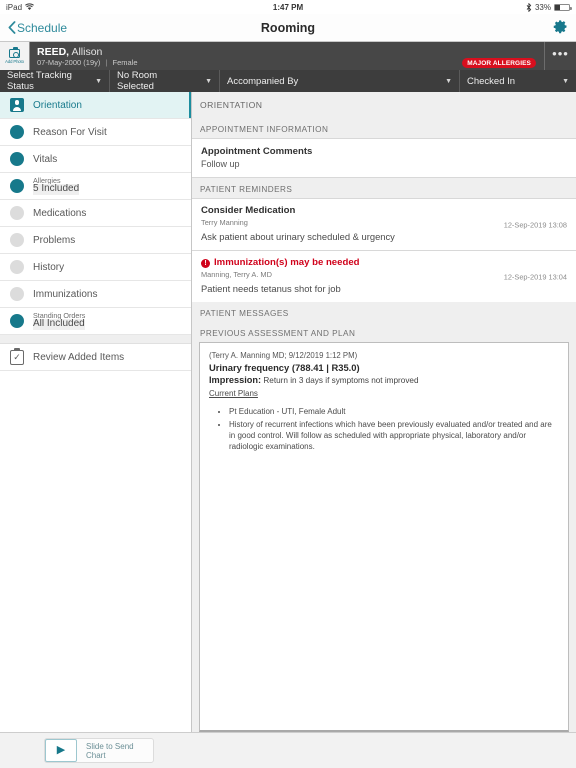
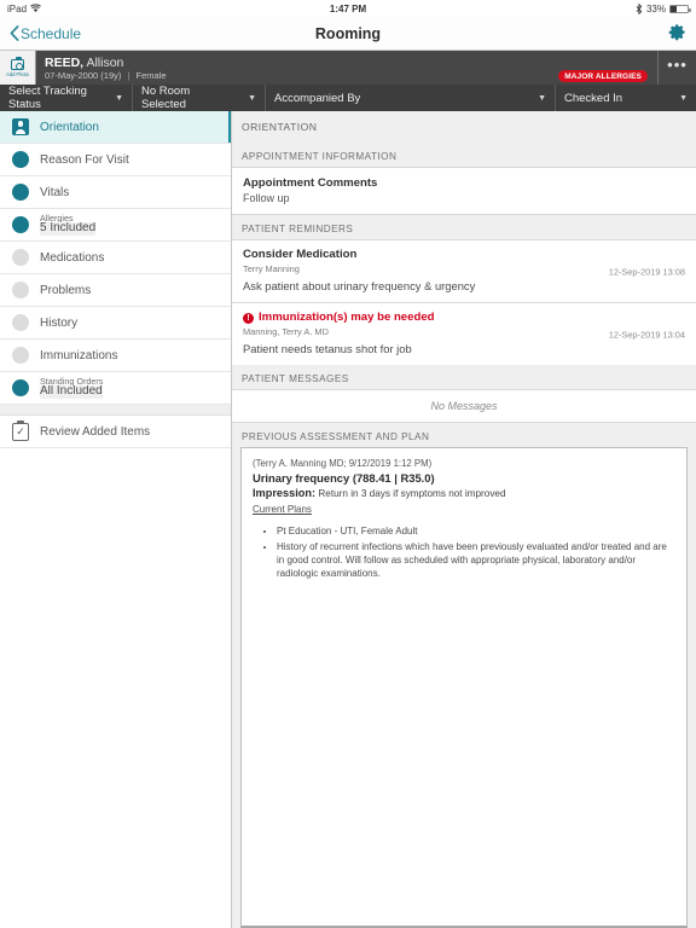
  iPad
  1:47 PM
  33%
  Schedule
  Rooming
  REED, Allison
  07-May-2000 (19y) | Female
  •••
  Select Tracking Status
  No Room Selected
  Accompanied By
  Checked In
  Orientation
  Reason For Visit
  Vitals
  Allergies
  5 Included
  Medications
  Problems
  History
  Immunizations
  Standing Orders
  All Included
  ✓
  Review Added Items
  ORIENTATION
  APPOINTMENT INFORMATION
  Appointment Comments
  Follow up
  PATIENT REMINDERS
  Consider Medication
  Terry Manning
- Ask patient about urinary scheduled & urgency
+ Ask patient about urinary frequency & urgency
  12-Sep-2019 13:08
  Immunization(s) may be needed
  Manning, Terry A. MD
  Patient needs tetanus shot for job
  12-Sep-2019 13:04
  PATIENT MESSAGES
+ No Messages
  PREVIOUS ASSESSMENT AND PLAN
  (Terry A. Manning MD; 9/12/2019 1:12 PM)
  Urinary frequency (788.41 | R35.0)
  Impression: Return in 3 days if symptoms not improved
  Current Plans
  Pt Education - UTI, Female Adult
  History of recurrent infections which have been previously evaluated and/or treated and are in good control. Will follow as scheduled with appropriate physical, laboratory and/or radiologic examinations.
- ▶
- Slide to Send Chart
